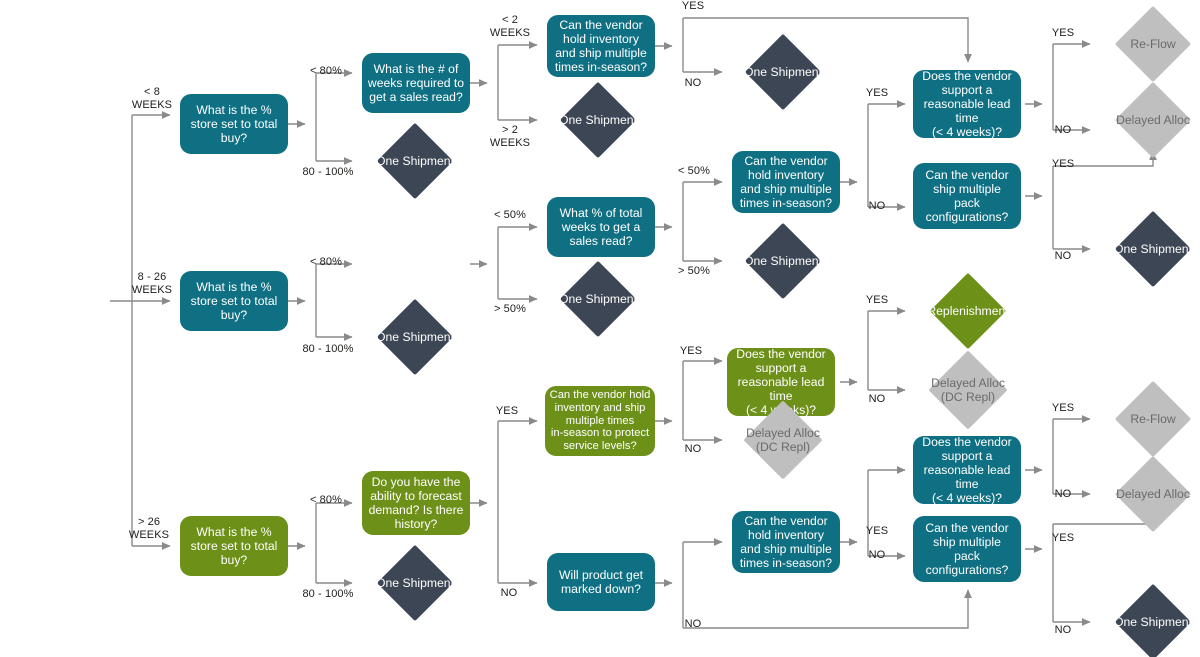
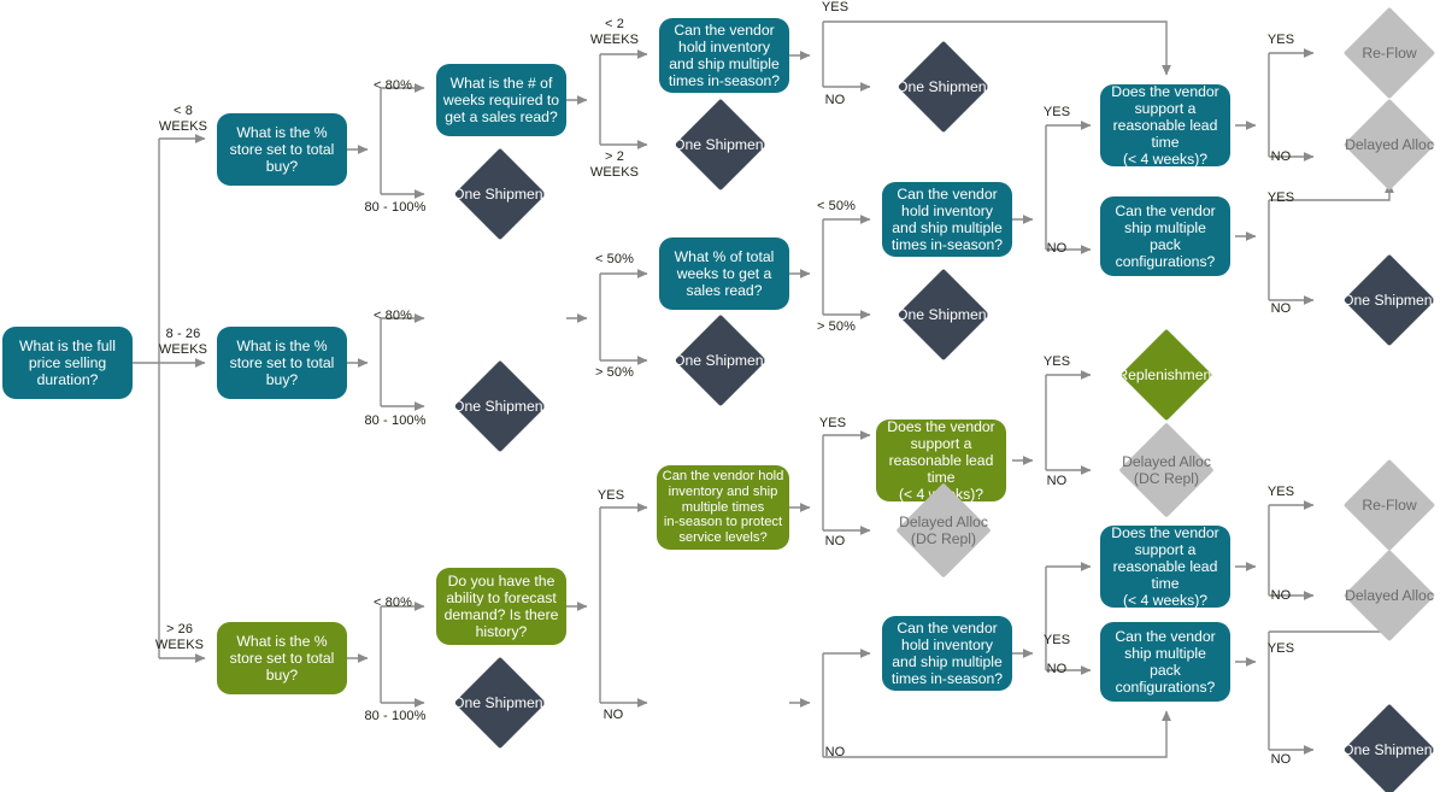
+ What is the full
+ price selling
+ duration?
  What is the %
  store set to total
  buy?
  What is the # of
  weeks required to
  get a sales read?
  One Shipment
  Can the vendor
  hold inventory
  and ship multiple
  times in-season?
  One Shipment
  One Shipment
  Does the vendor
  support a
  reasonable lead
  time
  (< 4 weeks)?
  Re-Flow
  Delayed Alloc
  Can the vendor
  ship multiple
  pack
  configurations?
  One Shipment
  What is the %
  store set to total
  buy?
  One Shipment
  What % of total
  weeks to get a
  sales read?
  One Shipment
  Can the vendor
  hold inventory
  and ship multiple
  times in-season?
  One Shipment
  Does the vendor
  support a
  reasonable lead
  time
  (< 4ks)?
  Replenishment
  Delayed Alloc
  (DC Repl)
  Delayed Alloc
  (DC Repl)
  Can the vendor hold
  inventory and ship
  multiple times
  in-season to protect
  service levels?
  What is the %
  store set to total
  buy?
  Do you have the
  ability to forecast
  demand? Is there
  history?
  One Shipment
- Will product get
- marked down?
  Can the vendor
  hold inventory
  and ship multiple
  times in-season?
  Does the vendor
  support a
  reasonable lead
  time
  (< 4 weeks)?
  Can the vendor
  ship multiple
  pack
  configurations?
  Re-Flow
  Delayed Alloc
  One Shipment
  < 8
  WEEKS
  8 - 26
  WEEKS
  > 26
  WEEKS
  < 80%
  80 - 100%
  < 2
  WEEKS
  > 2
  WEEKS
  YES
  NO
  YES
  NO
  YES
  NO
  YES
  NO
  < 80%
  80 - 100%
  < 50%
  > 50%
  < 50%
  > 50%
  YES
  NO
  YES
  NO
  < 80%
  80 - 100%
  YES
  NO
  YES
  NO
  YES
  NO
  NO
  YES
  NO
